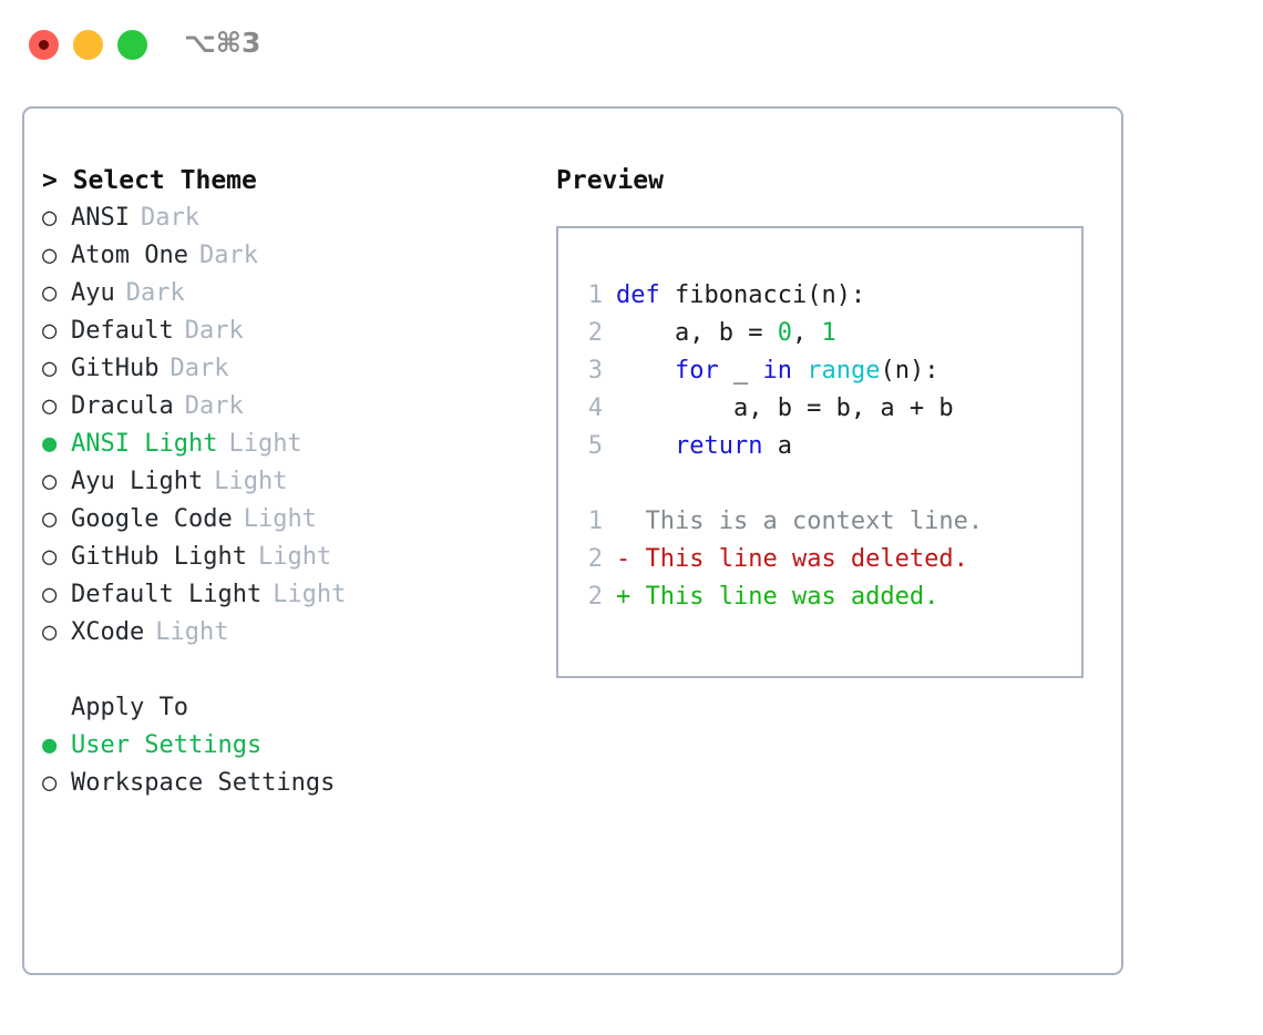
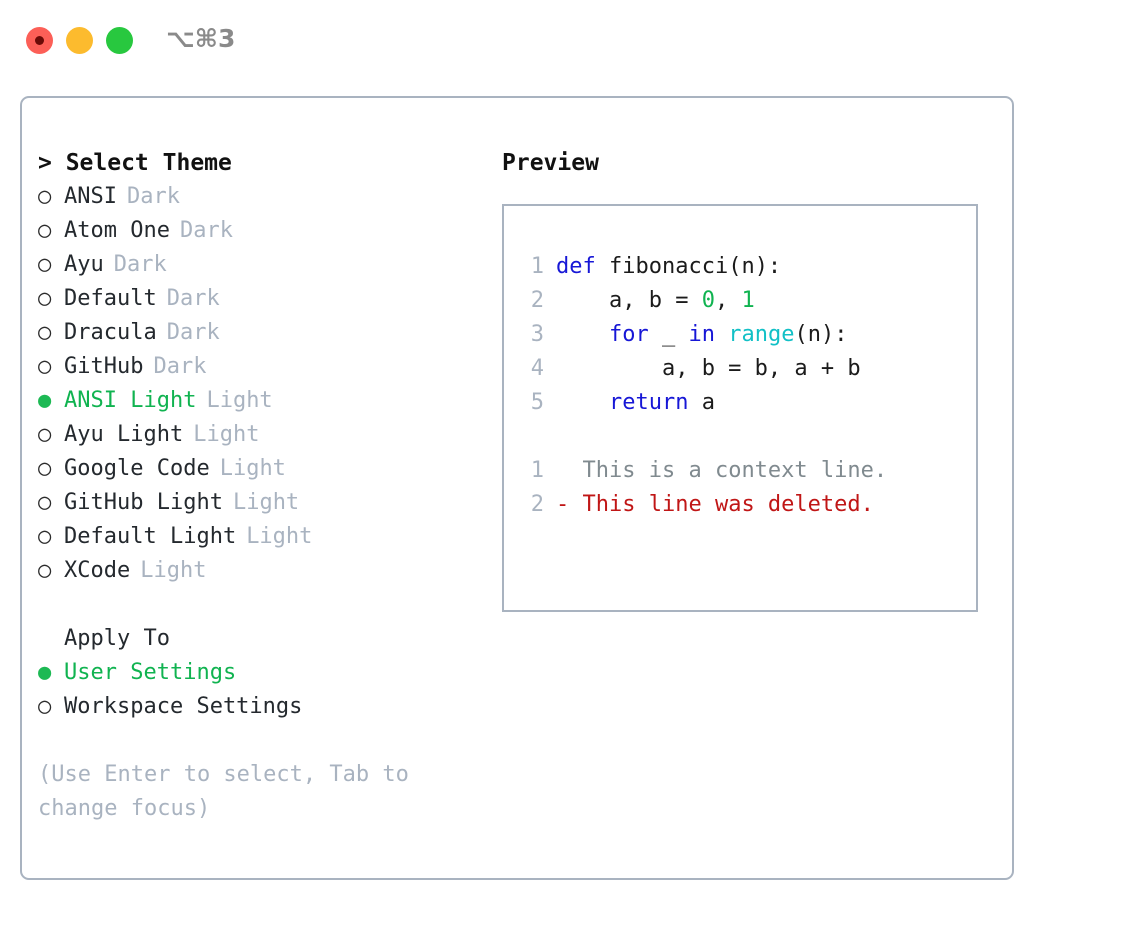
  ⌥⌘3
  > Select Theme
  ○
  ANSI
  Dark
  ○
  Atom One
  Dark
  ○
  Ayu
  Dark
  ○
  Default
  Dark
  ○
- GitHub
+ Dracula
  Dark
  ○
- Dracula
+ GitHub
  Dark
  ●
  ANSI Light
  Light
  ○
  Ayu Light
  Light
  ○
  Google Code
  Light
  ○
  GitHub Light
  Light
  ○
  Default Light
  Light
  ○
  XCode
  Light
  Apply To
  ●
  User Settings
  ○
  Workspace Settings
+ (Use Enter to select, Tab to change focus)
  Preview
  1 def fibonacci(n):
  2 a, b = 0, 1
  3 for _ in range(n):
  4 a, b = b, a + b
  5 return a
  1 This is a context line.
  2 - This line was deleted.
- 2 + This line was added.
